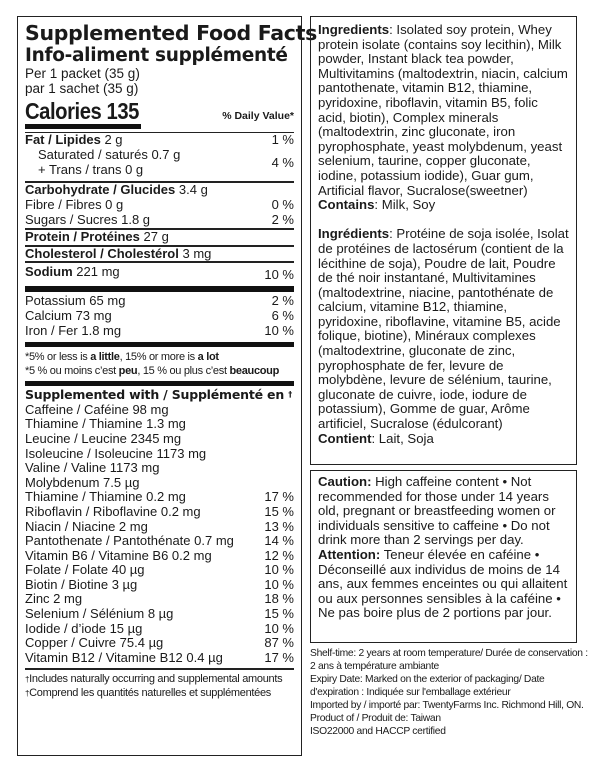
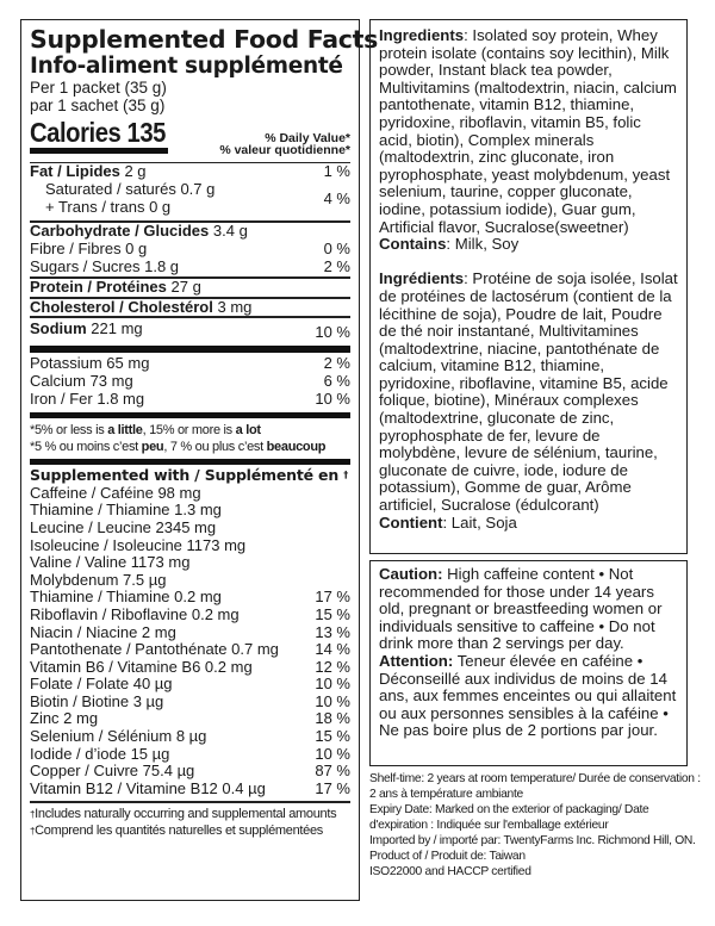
  Supplemented Food Fact
  Info-aliment supplémenté
  Per 1 packet (35 g)
  par 1 sachet (35 g)
  Calories 135
  % Daily Value*
+ % valeur quotidienne*
  Fat / Lipides 2 g
  1 %
  Saturated / saturés 0.7 g
  + Trans / trans 0 g
  4 %
  Carbohydrate / Glucides 3.4 g
  Fibre / Fibres 0 g
  0 %
  Sugars / Sucres 1.8 g
  2 %
  Protein / Protéines 27 g
  Cholesterol / Cholestérol 3 mg
  Sodium 221 mg
  10 %
  Potassium 65 mg
  2 %
  Calcium 73 mg
  6 %
  Iron / Fer 1.8 mg
  10 %
  *5% or less is a little, 15% or more is a lot
- *5 % ou moins c’est peu, 15 % ou plus c’est beaucoup
+ *5 % ou moins c’est peu, 7 % ou plus c’est beaucoup
  Supplemented with / Supplémenté en †
  Caffeine / Caféine 98 mg
  Thiamine / Thiamine 1.3 mg
  Leucine / Leucine 2345 mg
  Isoleucine / Isoleucine 1173 mg
  Valine / Valine 1173 mg
  Molybdenum 7.5 µg
  Thiamine / Thiamine 0.2 mg
  17 %
  Riboflavin / Riboflavine 0.2 mg
  15 %
  Niacin / Niacine 2 mg
  13 %
  Pantothenate / Pantothénate 0.7 mg
  14 %
  Vitamin B6 / Vitamine B6 0.2 mg
  12 %
  Folate / Folate 40 µg
  10 %
  Biotin / Biotine 3 µg
  10 %
  Zinc 2 mg
  18 %
  Selenium / Sélénium 8 µg
  15 %
  Iodide / d’iode 15 µg
  10 %
  Copper / Cuivre 75.4 µg
  87 %
  Vitamin B12 / Vitamine B12 0.4 µg
  17 %
  †Includes naturally occurring and supplemental amounts
  †Comprend les quantités naturelles et supplémentées
  Ingredients: Isolated soy protein, Whey protein isolate (contains soy lecithin), Milk powder, Instant black tea powder, Multivitamins (maltodextrin, niacin, calcium pantothenate, vitamin B12, thiamine, pyridoxine, riboflavin, vitamin B5, folic acid, biotin), Complex minerals (maltodextrin, zinc gluconate, iron pyrophosphate, yeast molybdenum, yeast selenium, taurine, copper gluconate, iodine, potassium iodide), Guar gum, Artificial flavor, Sucralose(sweetner)
  Contains: Milk, Soy
  Ingrédients: Protéine de soja isolée, Isolat de protéines de lactosérum (contient de la lécithine de soja), Poudre de lait, Poudre de thé noir instantané, Multivitamines (maltodextrine, niacine, pantothénate de calcium, vitamine B12, thiamine, pyridoxine, riboflavine, vitamine B5, acide folique, biotine), Minéraux complexes (maltodextrine, gluconate de zinc, pyrophosphate de fer, levure de molybdène, levure de sélénium, taurine, gluconate de cuivre, iode, iodure de potassium), Gomme de guar, Arôme artificiel, Sucralose (édulcorant)
  Contient: Lait, Soja
  Caution: High caffeine content • Not recommended for those under 14 years old, pregnant or breastfeeding women or individuals sensitive to caffeine • Do not drink more than 2 servings per day.
  Attention: Teneur élevée en caféine • Déconseillé aux individus de moins de 14 ans, aux femmes enceintes ou qui allaitent ou aux personnes sensibles à la caféine • Ne pas boire plus de 2 portions par jour.
  Shelf-time: 2 years at room temperature/ Durée de conservation : 2 ans à température ambiante
  Expiry Date: Marked on the exterior of packaging/ Date d'expiration : Indiquée sur l'emballage extérieur
  Imported by / importé par: TwentyFarms Inc. Richmond Hill, ON.
  Product of / Produit de: Taiwan
  ISO22000 and HACCP certified
